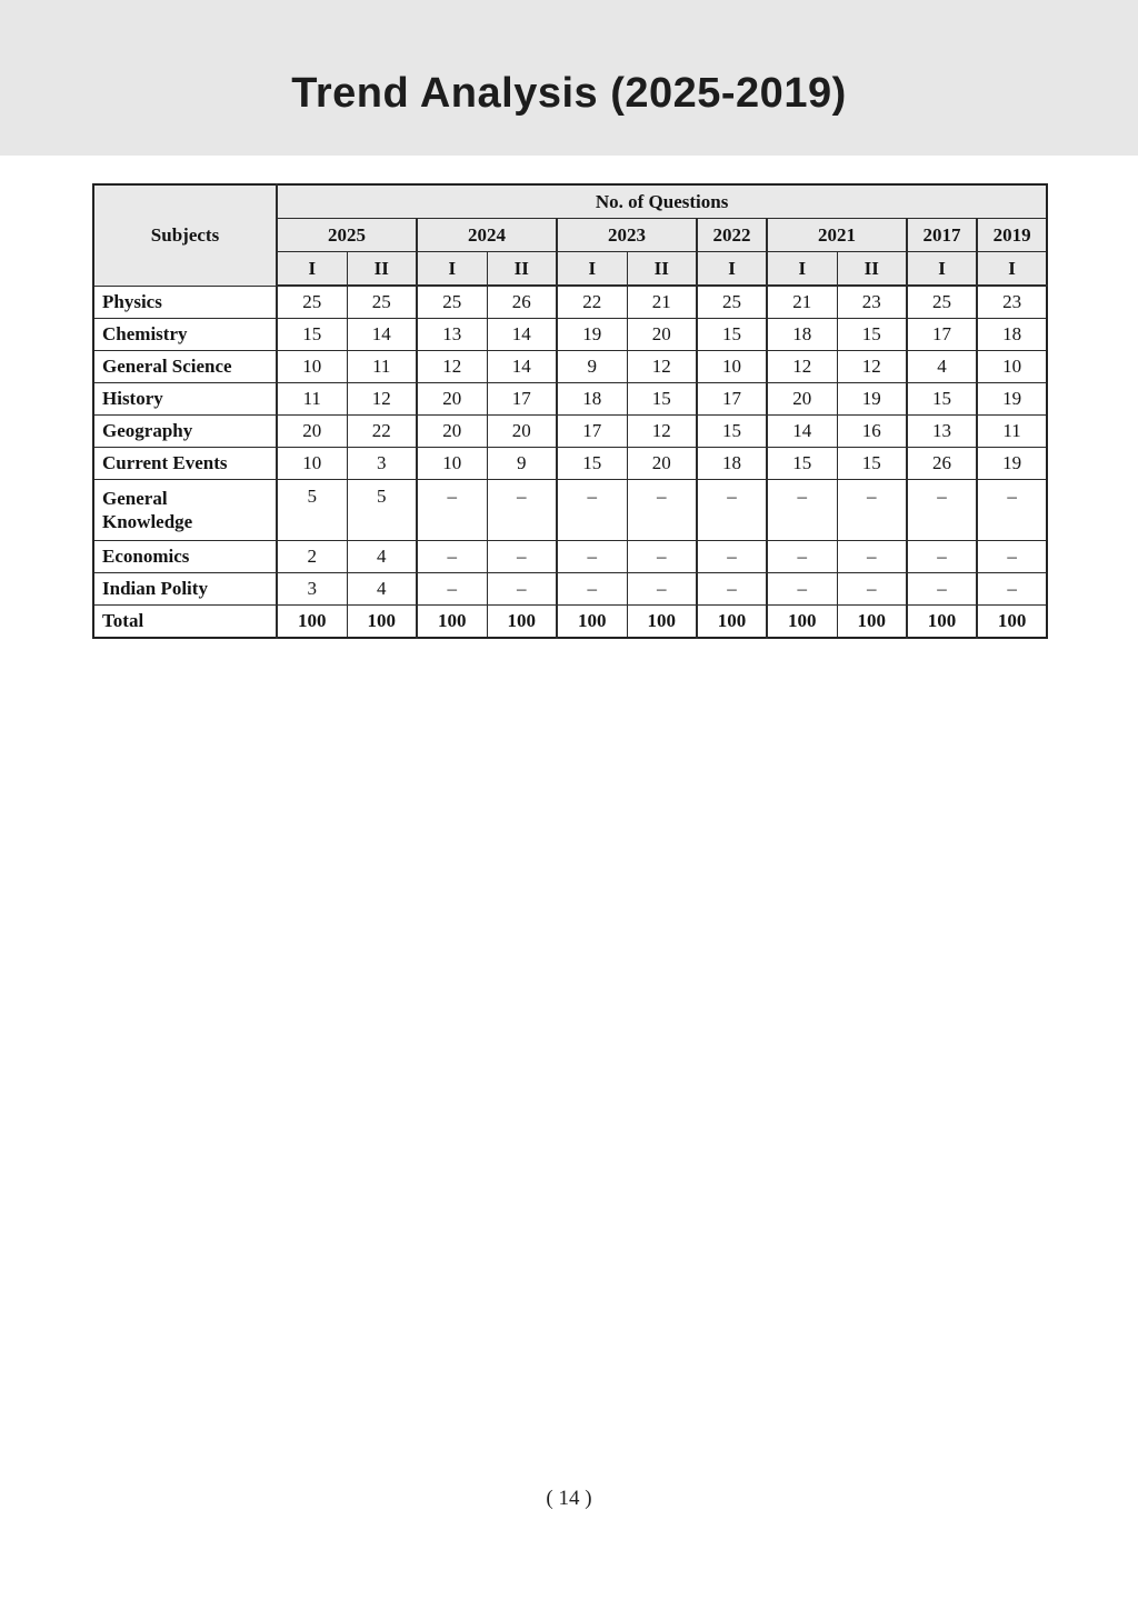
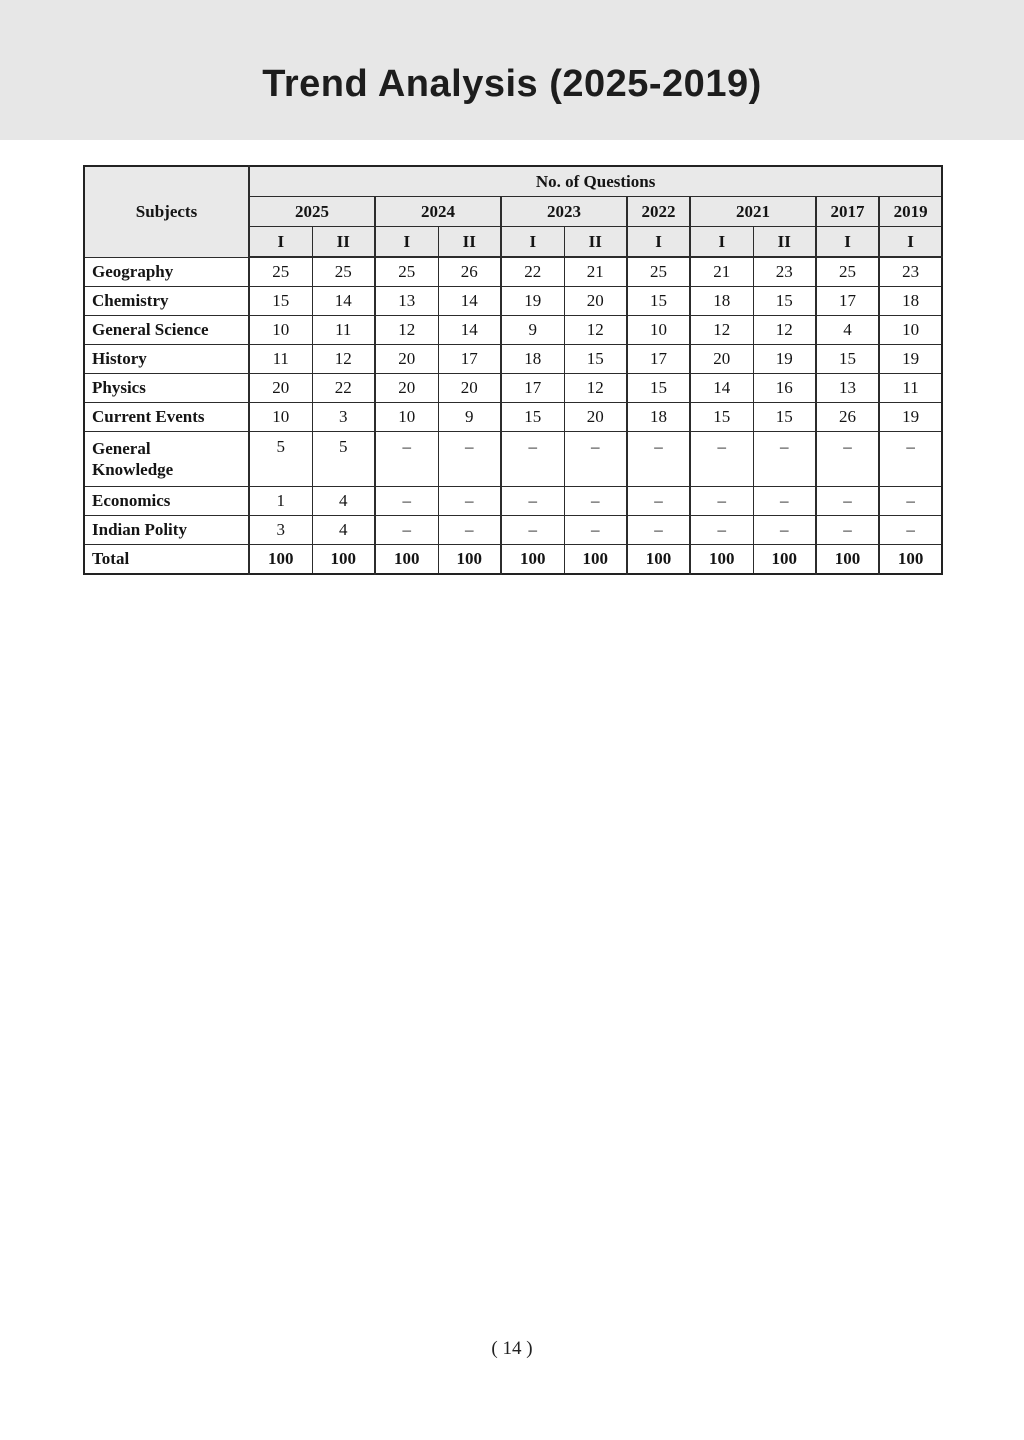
  Trend Analysis (2025-2019)
  Subjects	No. of Questions
  2025	2024	2023	2022	2021	2017	2019
  I	II	I	II	I	II	I	I	II	I	I
- Physics	25	25	25	26	22	21	25	21	23	25	23
+ Geography	25	25	25	26	22	21	25	21	23	25	23
  Chemistry	15	14	13	14	19	20	15	18	15	17	18
  General Science	10	11	12	14	9	12	10	12	12	4	10
  History	11	12	20	17	18	15	17	20	19	15	19
- Geography	20	22	20	20	17	12	15	14	16	13	11
+ Physics	20	22	20	20	17	12	15	14	16	13	11
  Current Events	10	3	10	9	15	20	18	15	15	26	19
  General Knowledge	5	5	–	–	–	–	–	–	–	–	–
- Economics	2	4	–	–	–	–	–	–	–	–	–
+ Economics	1	4	–	–	–	–	–	–	–	–	–
  Indian Polity	3	4	–	–	–	–	–	–	–	–	–
  Total	100	100	100	100	100	100	100	100	100	100	100
  ( 14 )
